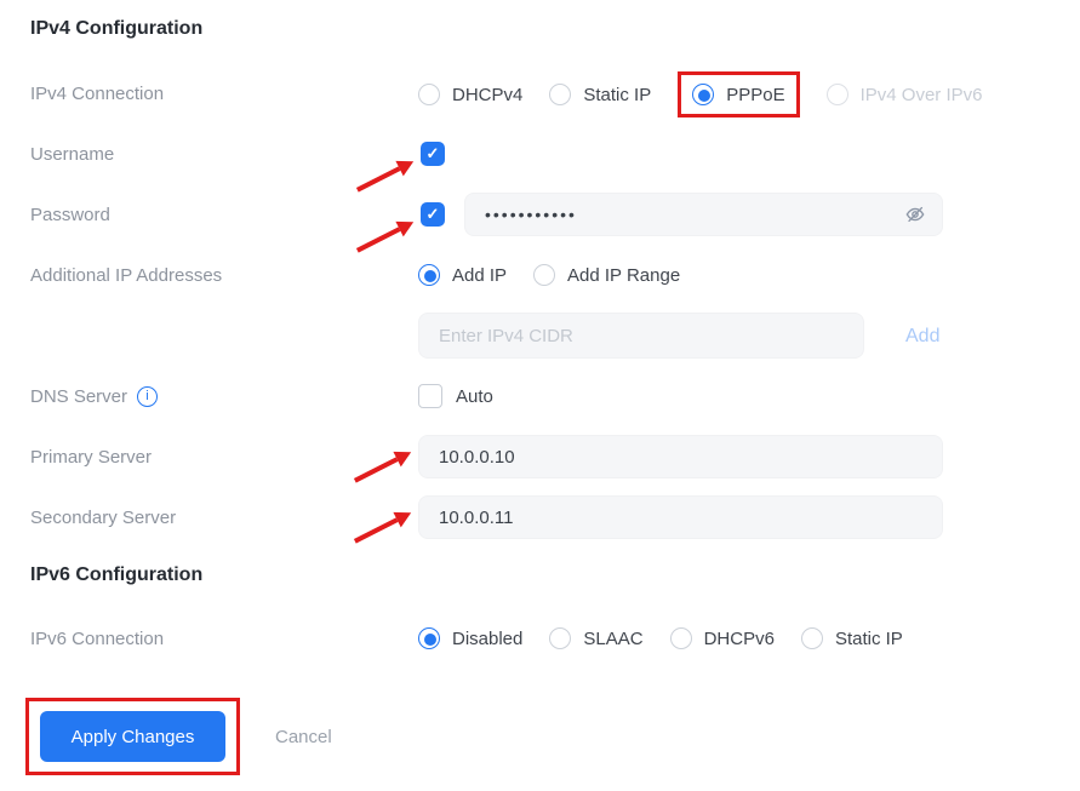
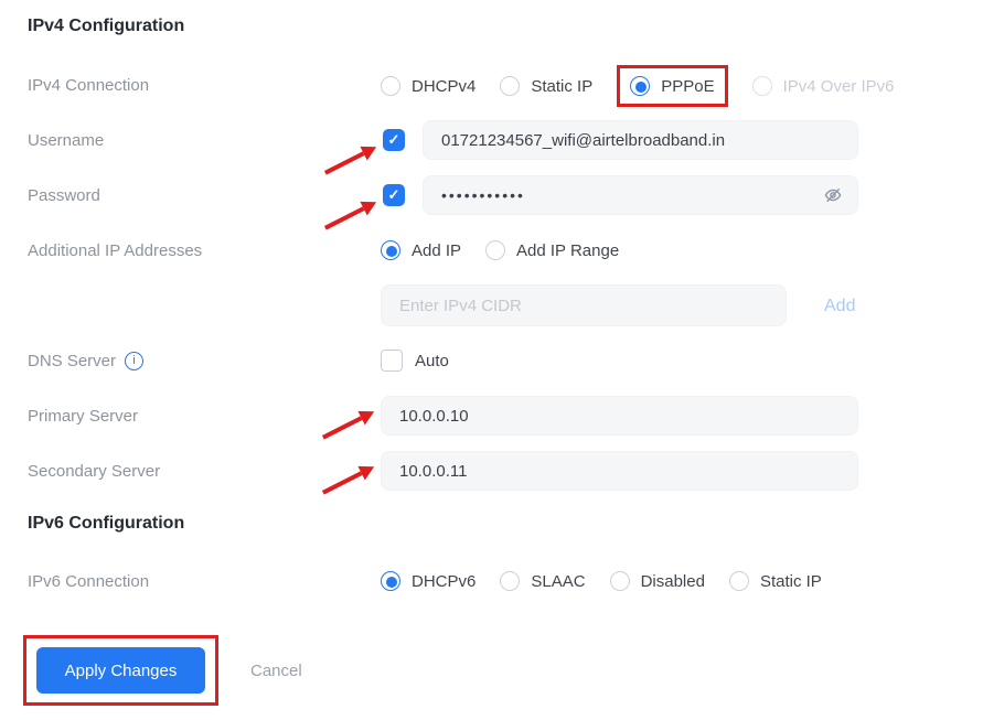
  IPv4 Configuration
  IPv4 Connection
  DHCPv4
  Static IP
  PPPoE
  IPv4 Over IPv6
  Username
+ 01721234567_wifi@airtelbroadband.in
  Password
  •••••••••••
  Additional IP Addresses
  Add IP
  Add IP Range
  Enter IPv4 CIDR
  Add
  DNS Server
  i
  Auto
  Primary Server
  10.0.0.10
  Secondary Server
  10.0.0.11
  IPv6 Configuration
  IPv6 Connection
- Disabled
+ DHCPv6
  SLAAC
- DHCPv6
+ Disabled
  Static IP
  Apply Changes
  Cancel
